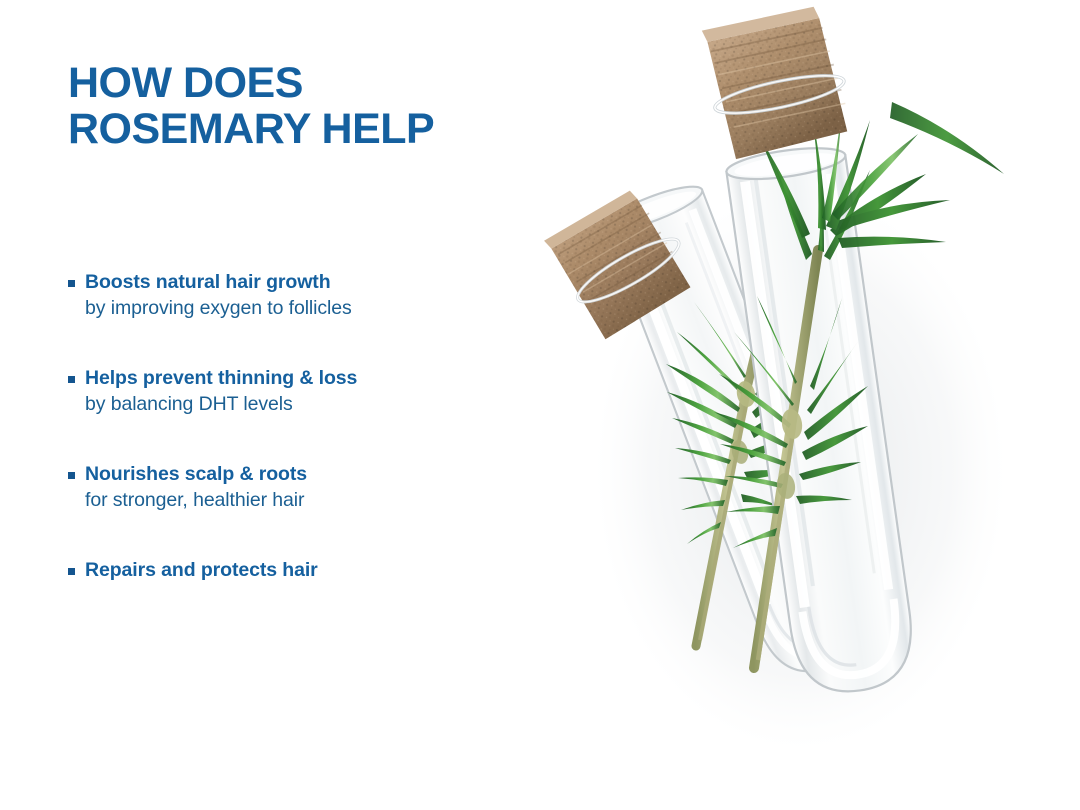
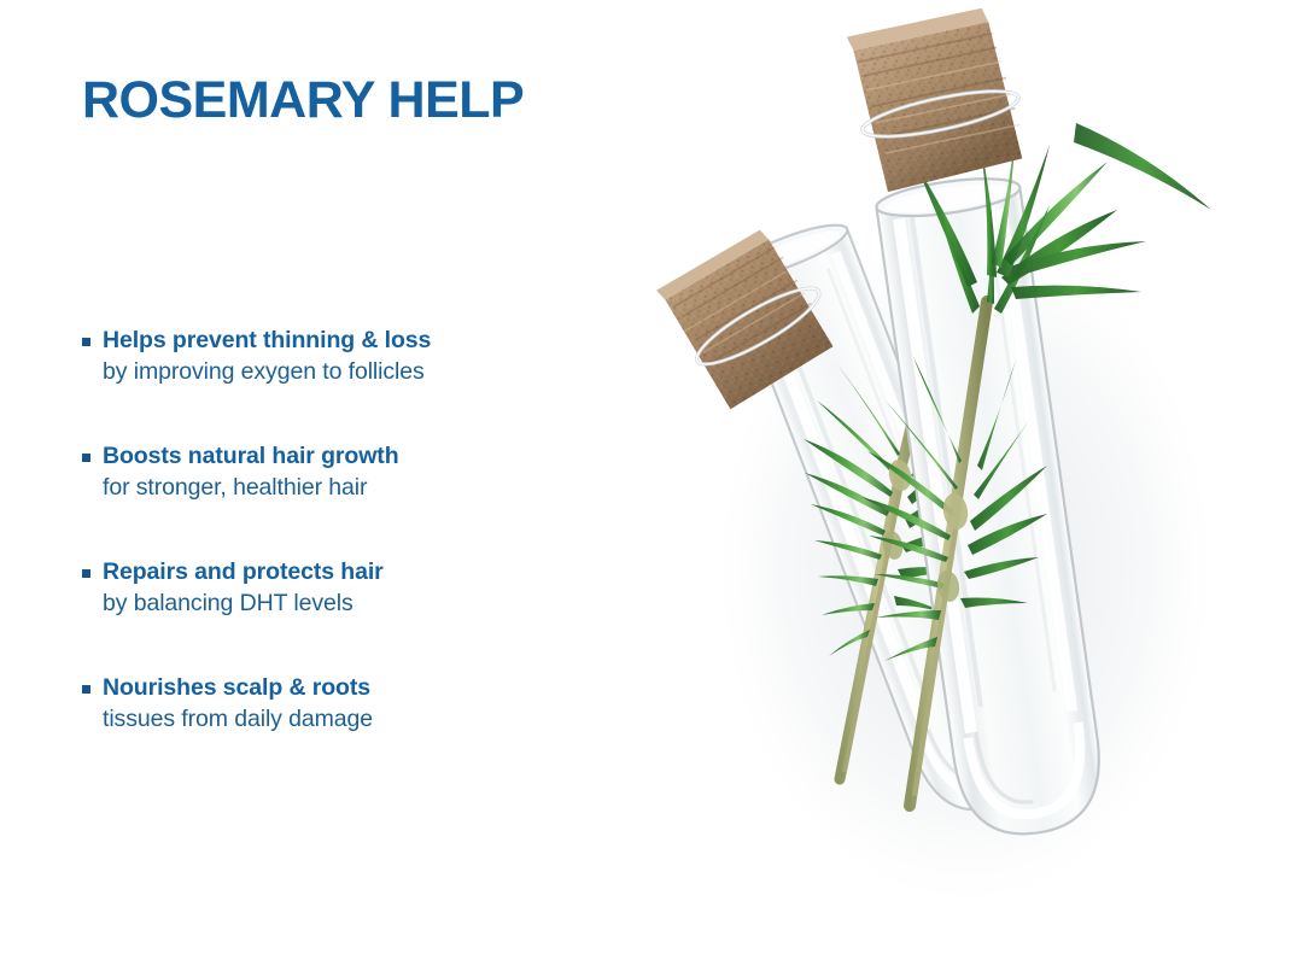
- HOW DOES
  ROSEMARY HELP
- Boosts natural hair growth
+ Helps prevent thinning & loss
  by improving exygen to follicles
- Helps prevent thinning & loss
+ Boosts natural hair growth
- by balancing DHT levels
+ for stronger, healthier hair
- Nourishes scalp & roots
+ Repairs and protects hair
- for stronger, healthier hair
+ by balancing DHT levels
- Repairs and protects hair
+ Nourishes scalp & roots
+ tissues from daily damage
